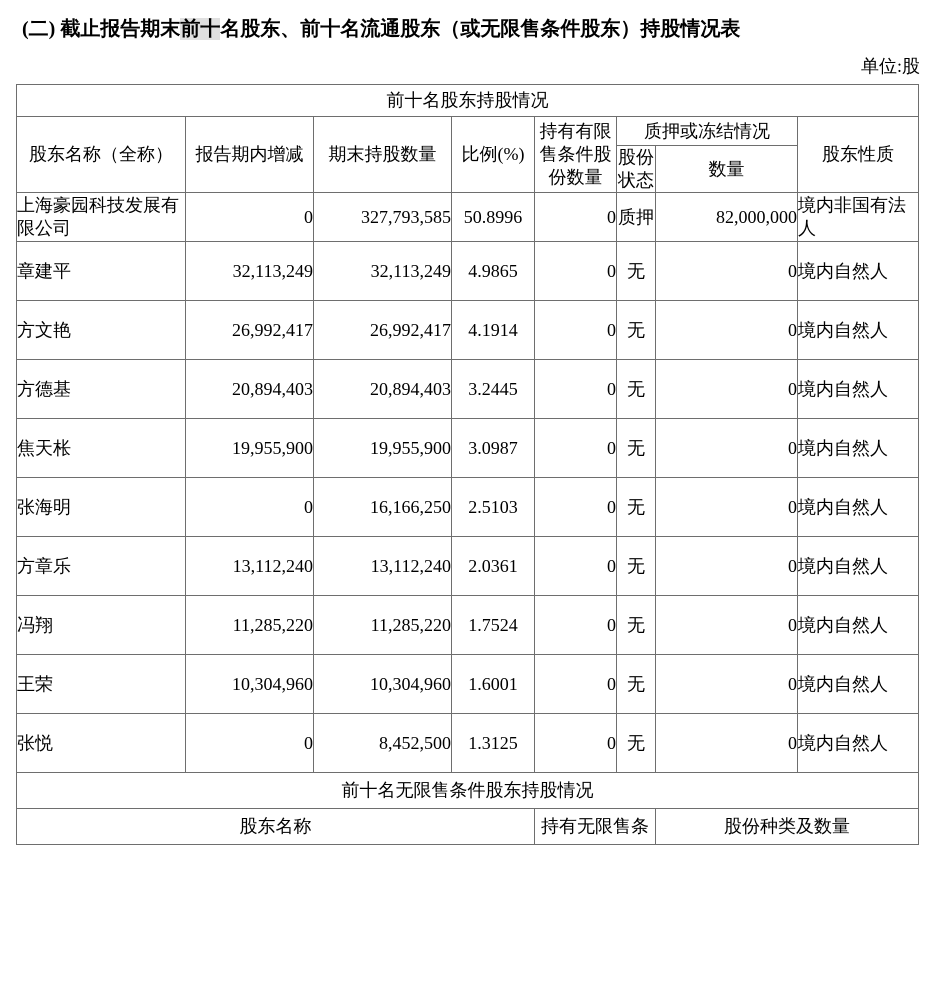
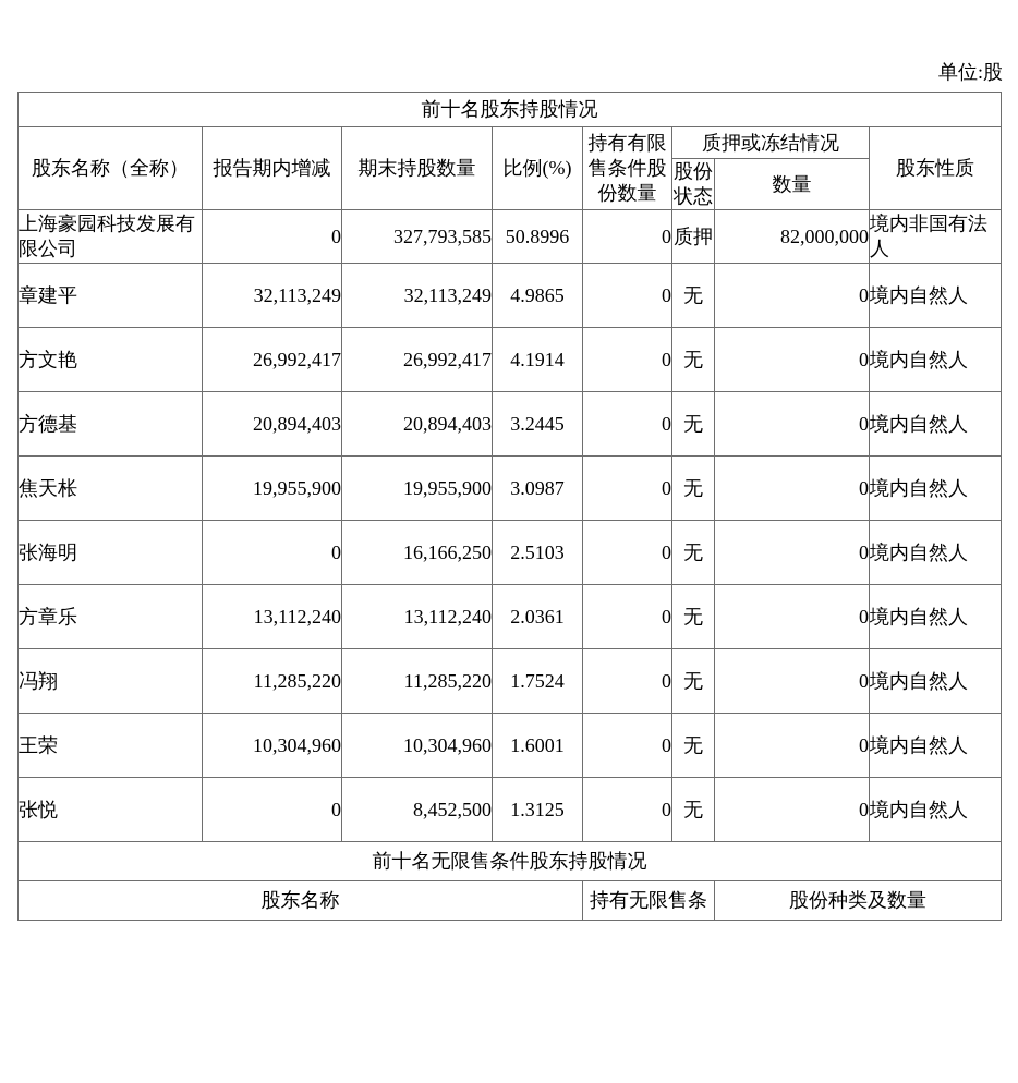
- (二) 截止报告期末前十名股东、前十名流通股东（或无限售条件股东）持股情况表
  单位:股
  前十名股东持股情况
  股东名称（全称）	报告期内增减	期末持股数量	比例(%)	持有有限售条件股份数量	质押或冻结情况	股东性质
  股份状态	数量
  上海豪园科技发展有限公司	0	327,793,585	50.8996	0	质押	82,000,000	境内非国有法人
  章建平	32,113,249	32,113,249	4.9865	0	无	0	境内自然人
  方文艳	26,992,417	26,992,417	4.1914	0	无	0	境内自然人
  方德基	20,894,403	20,894,403	3.2445	0	无	0	境内自然人
  焦天枨	19,955,900	19,955,900	3.0987	0	无	0	境内自然人
  张海明	0	16,166,250	2.5103	0	无	0	境内自然人
  方章乐	13,112,240	13,112,240	2.0361	0	无	0	境内自然人
  冯翔	11,285,220	11,285,220	1.7524	0	无	0	境内自然人
  王荣	10,304,960	10,304,960	1.6001	0	无	0	境内自然人
  张悦	0	8,452,500	1.3125	0	无	0	境内自然人
  前十名无限售条件股东持股情况
  股东名称	持有无限售条	股份种类及数量
